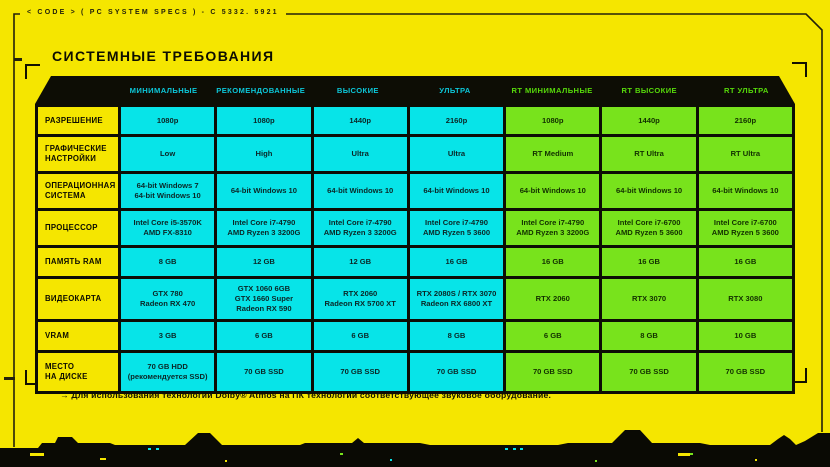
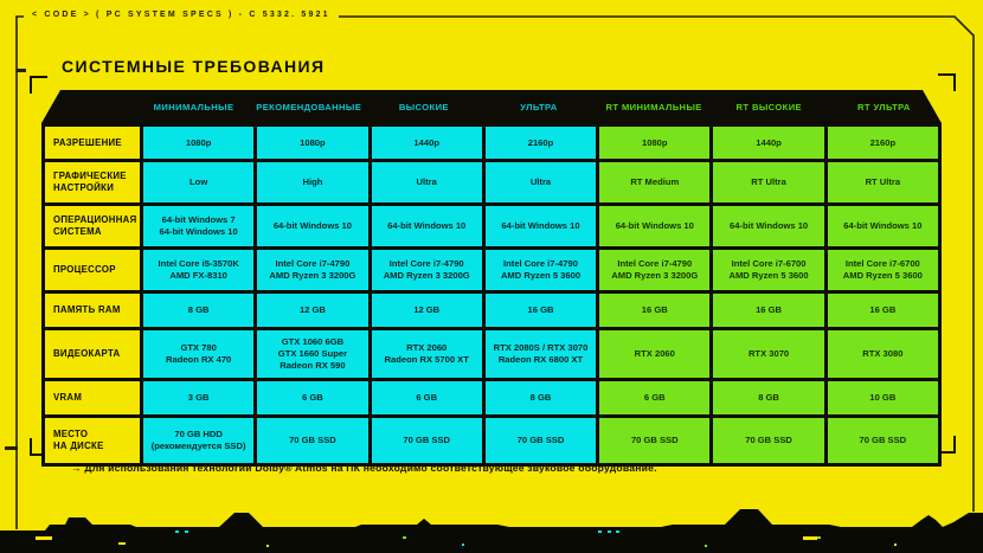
  СИСТЕМНЫЕ ТРЕБОВАНИЯ
  МИНИМАЛЬНЫЕ
  РЕКОМЕНДОВАННЫЕ
  ВЫСОКИЕ
  УЛЬТРА
  RT МИНИМАЛЬНЫЕ
  RT ВЫСОКИЕ
  RT УЛЬТРА
  РАЗРЕШЕНИЕ
  1080p
  1080p
  1440p
  2160p
  1080p
  1440p
  2160p
  ГРАФИЧЕСКИЕ
  НАСТРОЙКИ
  Low
  High
  Ultra
  Ultra
  RT Medium
  RT Ultra
  RT Ultra
  ОПЕРАЦИОННАЯ
  СИСТЕМА
  64-bit Windows 7
  64-bit Windows 10
  64-bit Windows 10
  64-bit Windows 10
  64-bit Windows 10
  64-bit Windows 10
  64-bit Windows 10
  64-bit Windows 10
  ПРОЦЕССОР
  Intel Core i5-3570K
  AMD FX-8310
  Intel Core i7-4790
  AMD Ryzen 3 3200G
  Intel Core i7-4790
  AMD Ryzen 3 3200G
  Intel Core i7-4790
  AMD Ryzen 5 3600
  Intel Core i7-4790
  AMD Ryzen 3 3200G
  Intel Core i7-6700
  AMD Ryzen 5 3600
  Intel Core i7-6700
  AMD Ryzen 5 3600
  ПАМЯТЬ RAM
  8 GB
  12 GB
  12 GB
  16 GB
  16 GB
  16 GB
  16 GB
  ВИДЕОКАРТА
  GTX 780
  Radeon RX 470
  GTX 1060 6GB
  GTX 1660 Super
  Radeon RX 590
  RTX 2060
  Radeon RX 5700 XT
  RTX 2080S / RTX 3070
  Radeon RX 6800 XT
  RTX 2060
  RTX 3070
  RTX 3080
  VRAM
  3 GB
  6 GB
  6 GB
  8 GB
  6 GB
  8 GB
  10 GB
  МЕСТО
  НА ДИСКЕ
  70 GB HDD
  (рекомендуется SSD)
  70 GB SSD
  70 GB SSD
  70 GB SSD
  70 GB SSD
  70 GB SSD
  70 GB SSD
- → Для использования технологии Dolby® Atmos на ПК технологии соответствующее звуковое оборудование.
+ → Для использования технологии Dolby® Atmos на ПК необходимо соответствующее звуковое оборудование.
